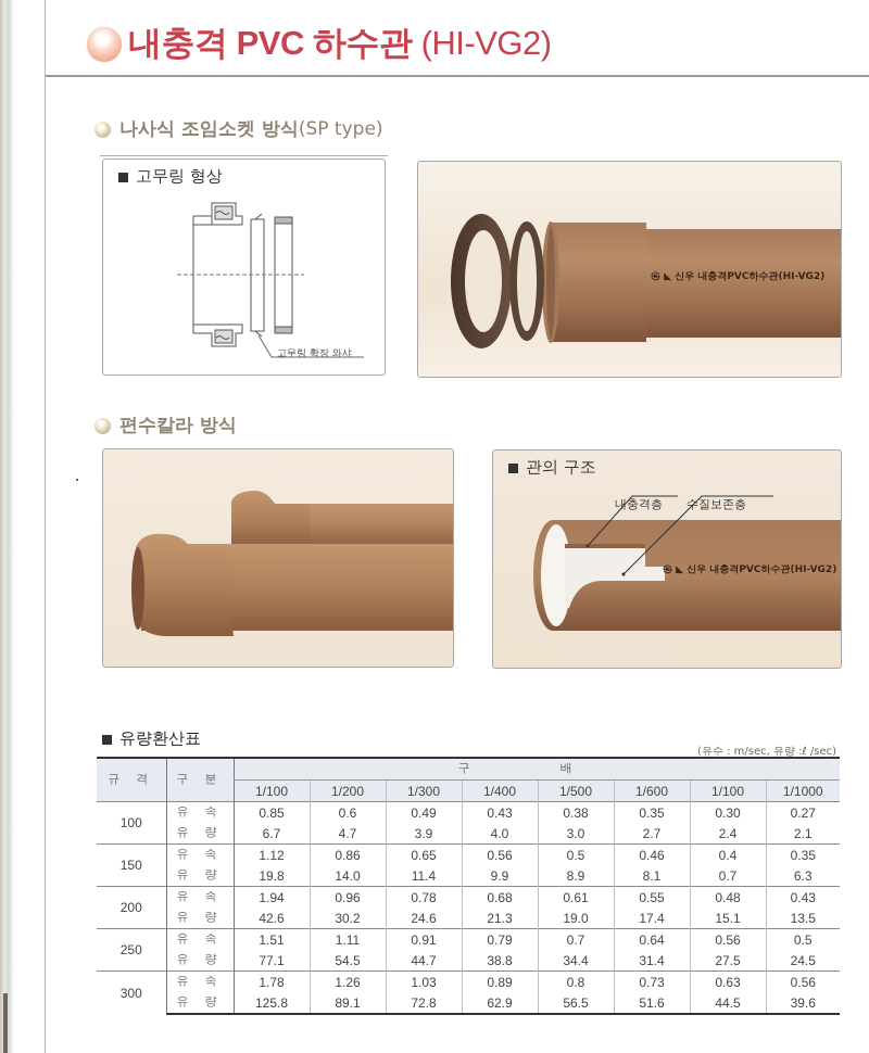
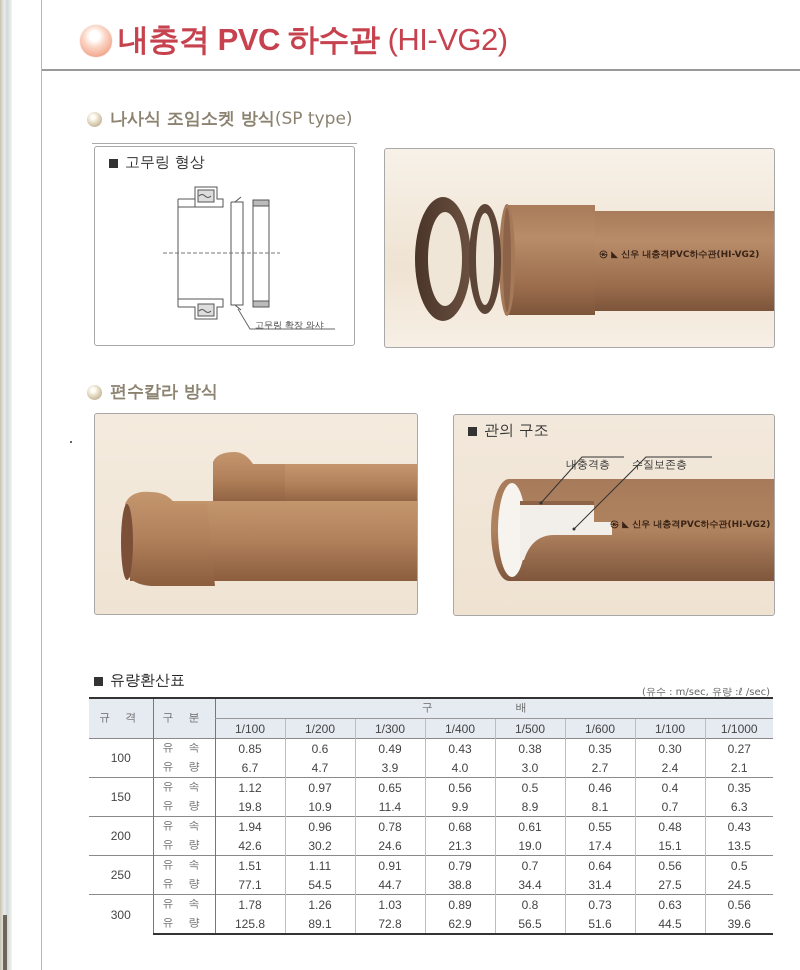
  내충격 PVC 하수관 (HI-VG2)
  나사식 조임소켓 방식(SP type)
  고무링 형상
  고무링 확장 와샤
  ㉿ ◣ 신우 내충격PVC하수관(HI-VG2)
  편수칼라 방식
  관의 구조
  내충격층
  수질보존층
  ㉿ ◣ 신우 내충격PVC하수관(HI-VG2)
  유량환산표
  (유수 : m/sec, 유량 :ℓ /sec)
  규 격	구 분	구 배
  1/100	1/200	1/300	1/400	1/500	1/600	1/100	1/1000
  100	유 속	0.85	0.6	0.49	0.43	0.38	0.35	0.30	0.27
  유 량	6.7	4.7	3.9	4.0	3.0	2.7	2.4	2.1
- 150	유 속	1.12	0.86	0.65	0.56	0.5	0.46	0.4	0.35
+ 150	유 속	1.12	0.97	0.65	0.56	0.5	0.46	0.4	0.35
- 유 량	19.8	14.0	11.4	9.9	8.9	8.1	0.7	6.3
+ 유 량	19.8	10.9	11.4	9.9	8.9	8.1	0.7	6.3
  200	유 속	1.94	0.96	0.78	0.68	0.61	0.55	0.48	0.43
  유 량	42.6	30.2	24.6	21.3	19.0	17.4	15.1	13.5
  250	유 속	1.51	1.11	0.91	0.79	0.7	0.64	0.56	0.5
  유 량	77.1	54.5	44.7	38.8	34.4	31.4	27.5	24.5
  300	유 속	1.78	1.26	1.03	0.89	0.8	0.73	0.63	0.56
  유 량	125.8	89.1	72.8	62.9	56.5	51.6	44.5	39.6
